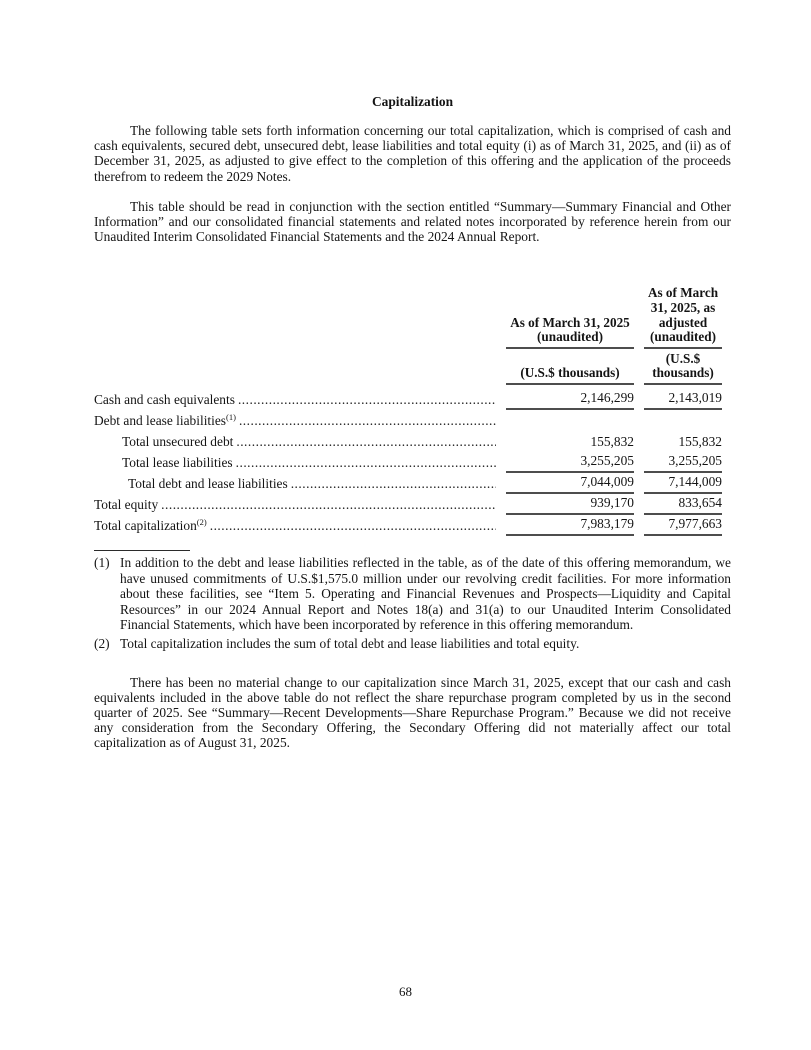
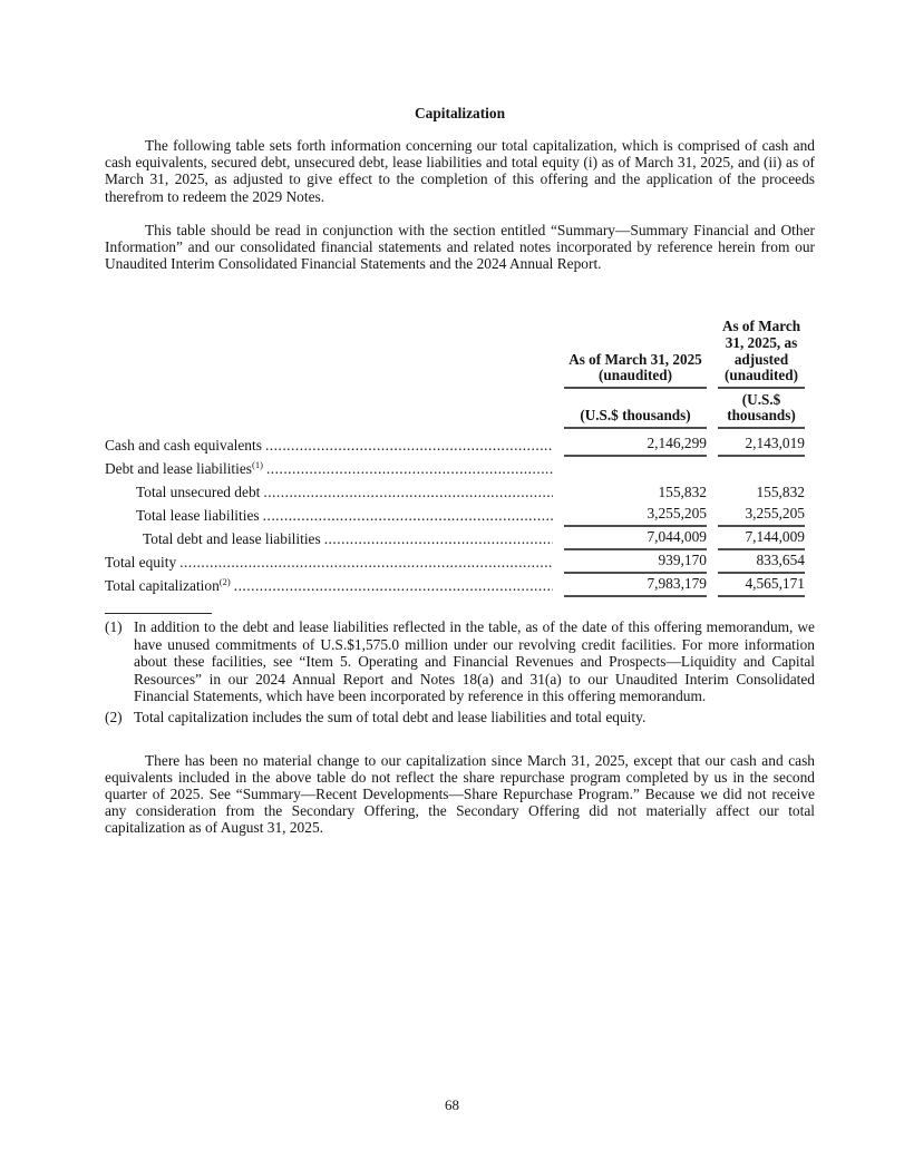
  Capitalization
- The following table sets forth information concerning our total capitalization, which is comprised of cash and cash equivalents, secured debt, unsecured debt, lease liabilities and total equity (i) as of March 31, 2025, and (ii) as of December 31, 2025, as adjusted to give effect to the completion of this offering and the application of the proceeds therefrom to redeem the 2029 Notes.
+ The following table sets forth information concerning our total capitalization, which is comprised of cash and cash equivalents, secured debt, unsecured debt, lease liabilities and total equity (i) as of March 31, 2025, and (ii) as of March 31, 2025, as adjusted to give effect to the completion of this offering and the application of the proceeds therefrom to redeem the 2029 Notes.
  This table should be read in conjunction with the section entitled “Summary—Summary Financial and Other Information” and our consolidated financial statements and related notes incorporated by reference herein from our Unaudited Interim Consolidated Financial Statements and the 2024 Annual Report.
  As of March 31, 2025 (unaudited)
  As of March 31, 2025, as adjusted (unaudited)
  (U.S.$ thousands)
  (U.S.$ thousands)
  Cash and cash equivalents
  2,146,299
  2,143,019
  Debt and lease liabilities(1)
  Total unsecured debt
  155,832
  155,832
  Total lease liabilities
  3,255,205
  3,255,205
  Total debt and lease liabilities
  7,044,009
  7,144,009
  Total equity
  939,170
  833,654
  Total capitalization(2)
  7,983,179
- 7,977,663
+ 4,565,171
  (1)
  In addition to the debt and lease liabilities reflected in the table, as of the date of this offering memorandum, we have unused commitments of U.S.$1,575.0 million under our revolving credit facilities. For more information about these facilities, see “Item 5. Operating and Financial Revenues and Prospects—Liquidity and Capital Resources” in our 2024 Annual Report and Notes 18(a) and 31(a) to our Unaudited Interim Consolidated Financial Statements, which have been incorporated by reference in this offering memorandum.
  (2)
  Total capitalization includes the sum of total debt and lease liabilities and total equity.
  There has been no material change to our capitalization since March 31, 2025, except that our cash and cash equivalents included in the above table do not reflect the share repurchase program completed by us in the second quarter of 2025. See “Summary—Recent Developments—Share Repurchase Program.” Because we did not receive any consideration from the Secondary Offering, the Secondary Offering did not materially affect our total capitalization as of August 31, 2025.
  68
